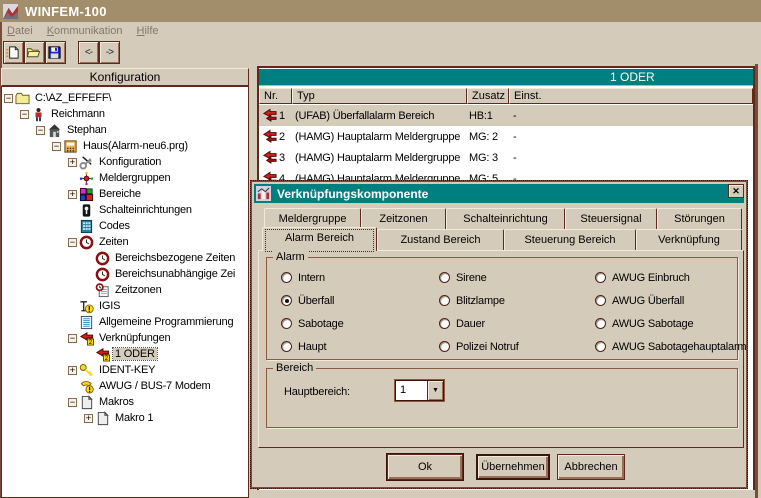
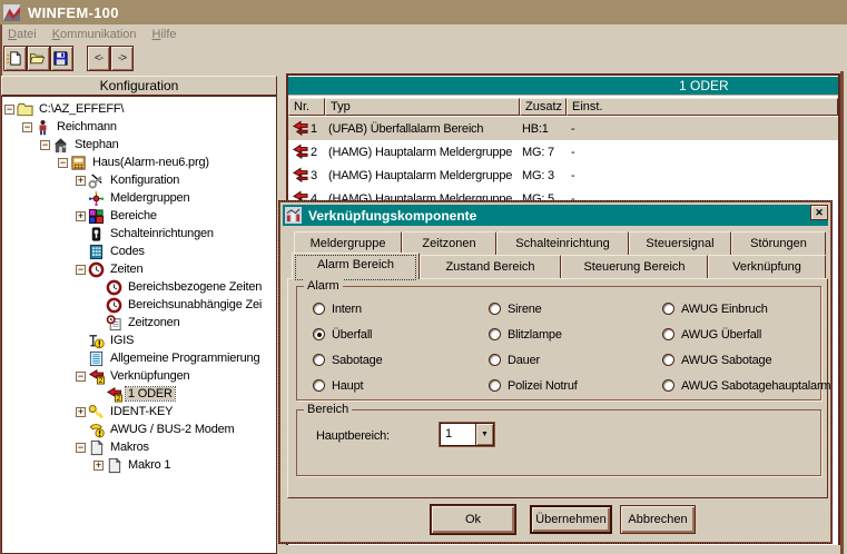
  WINFEM-100
  Datei
  Kommunikation
  Hilfe
  <-
  ->
  Konfiguration
  −
  C:\AZ_EFFEFF\
  −
  Reichmann
  −
  Stephan
  −
  Haus(Alarm-neu6.prg)
  +
  Konfiguration
  Meldergruppen
  +
  Bereiche
  Schalteinrichtungen
  Codes
  −
  Zeiten
  Bereichsbezogene Zeiten
  Bereichsunabhängige Zei
  Zeitzonen
  IGIS
  Allgemeine Programmierung
  −
  Verknüpfungen
  1 ODER
  +
  IDENT-KEY
- AWUG / BUS-7 Modem
+ AWUG / BUS-2 Modem
  −
  Makros
  +
  Makro 1
  1 ODER
  Nr.
  Typ
  Zusatz
  Einst.
  1
  (UFAB) Überfallalarm Bereich
  HB:1
  -
  2
  (HAMG) Hauptalarm Meldergruppe
- MG: 2
+ MG: 7
  -
  3
  (HAMG) Hauptalarm Meldergruppe
  MG: 3
  -
  4
  (HAMG) Hauptalarm Meldergruppe
  MG: 5
  -
  Verknüpfungskomponente
  ✕
  Meldergruppe
  Zeitzonen
  Schalteinrichtung
  Steuersignal
  Störungen
  Alarm Bereich
  Zustand Bereich
  Steuerung Bereich
  Verknüpfung
  Alarm
  Intern
  Überfall
  Sabotage
  Haupt
  Sirene
  Blitzlampe
  Dauer
  Polizei Notruf
  AWUG Einbruch
  AWUG Überfall
  AWUG Sabotage
  AWUG Sabotagehauptalarm
  Bereich
  Hauptbereich:
  1
  Ok
  Übernehmen
  Abbrechen
